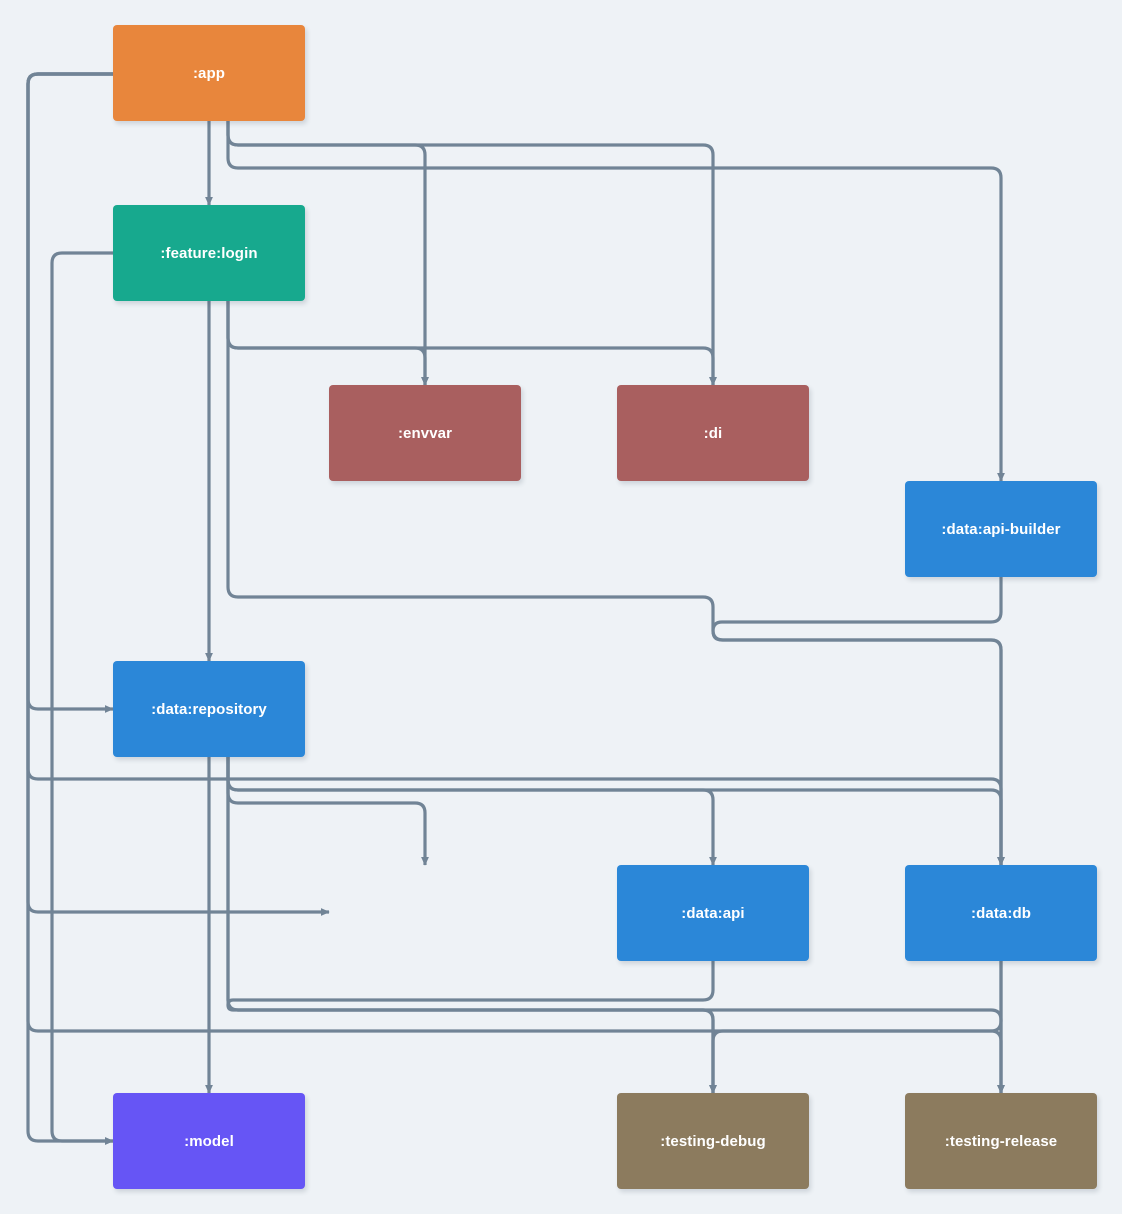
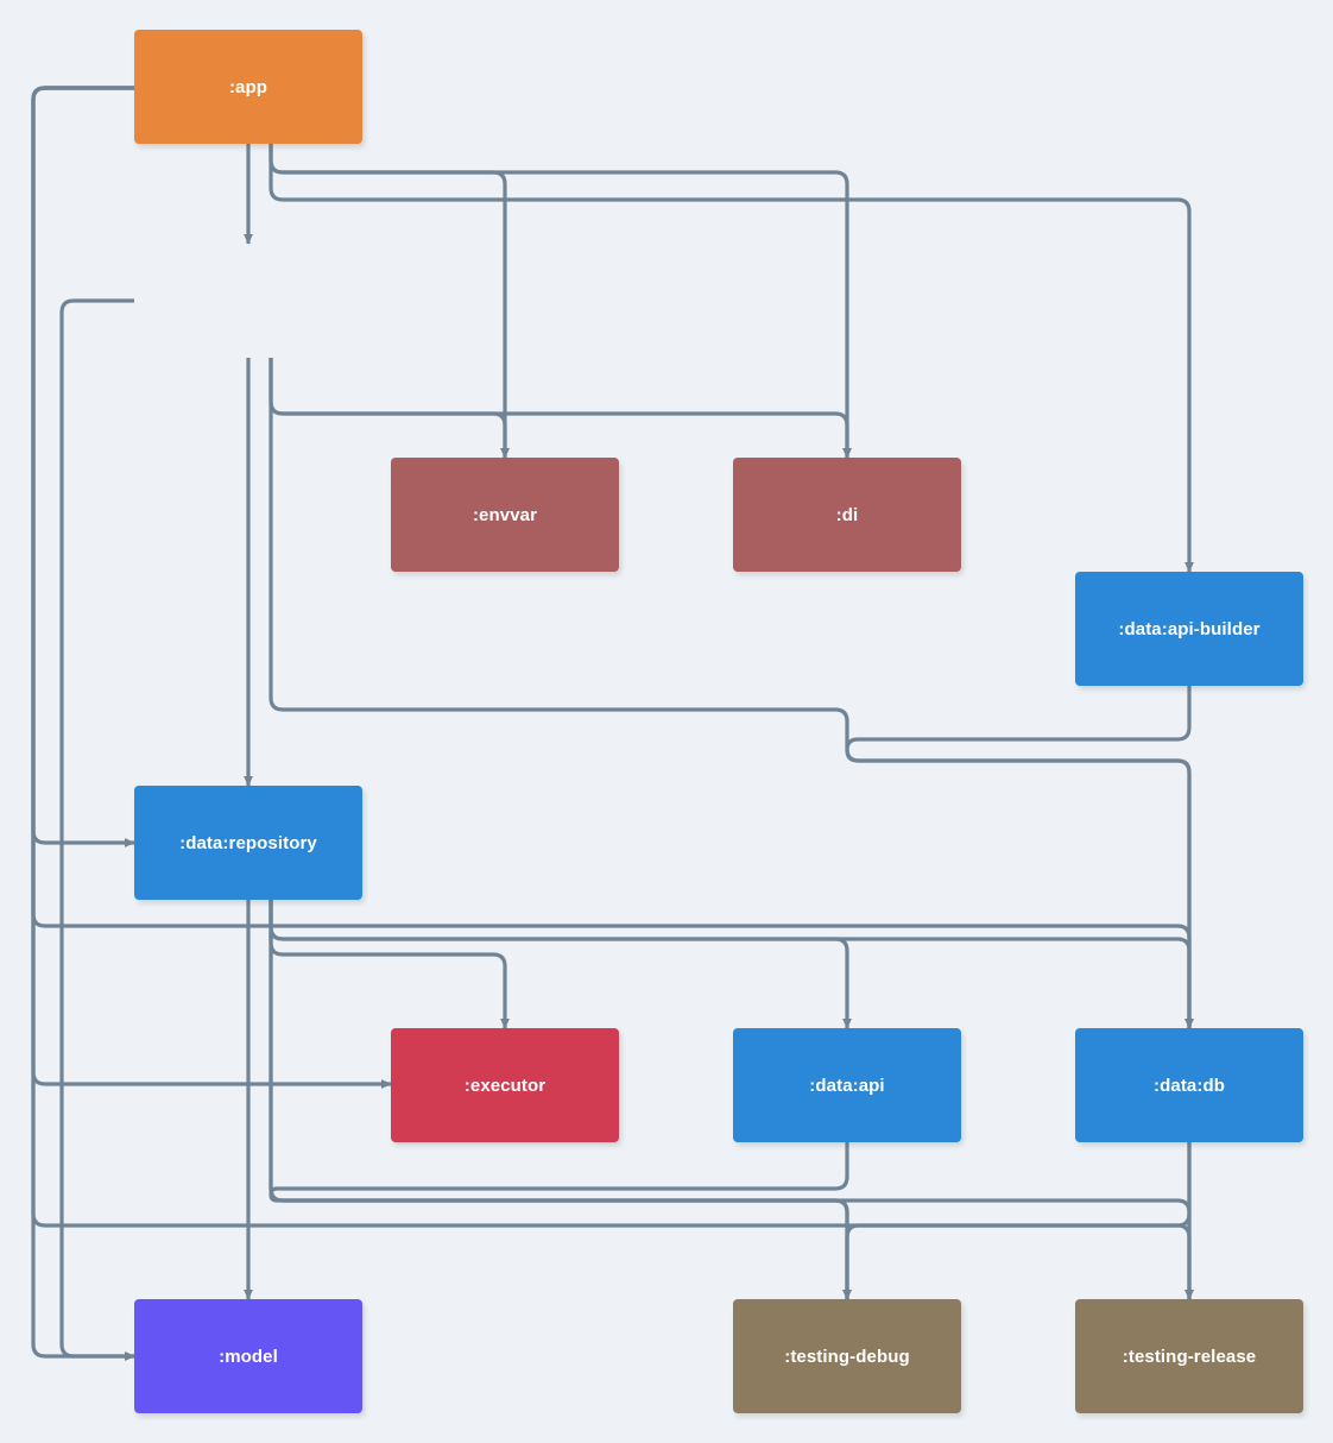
  :app
- :feature:login
  :envvar
  :di
  :data:api-builder
  :data:repository
+ :executor
  :data:api
  :data:db
  :model
  :testing-debug
  :testing-release
